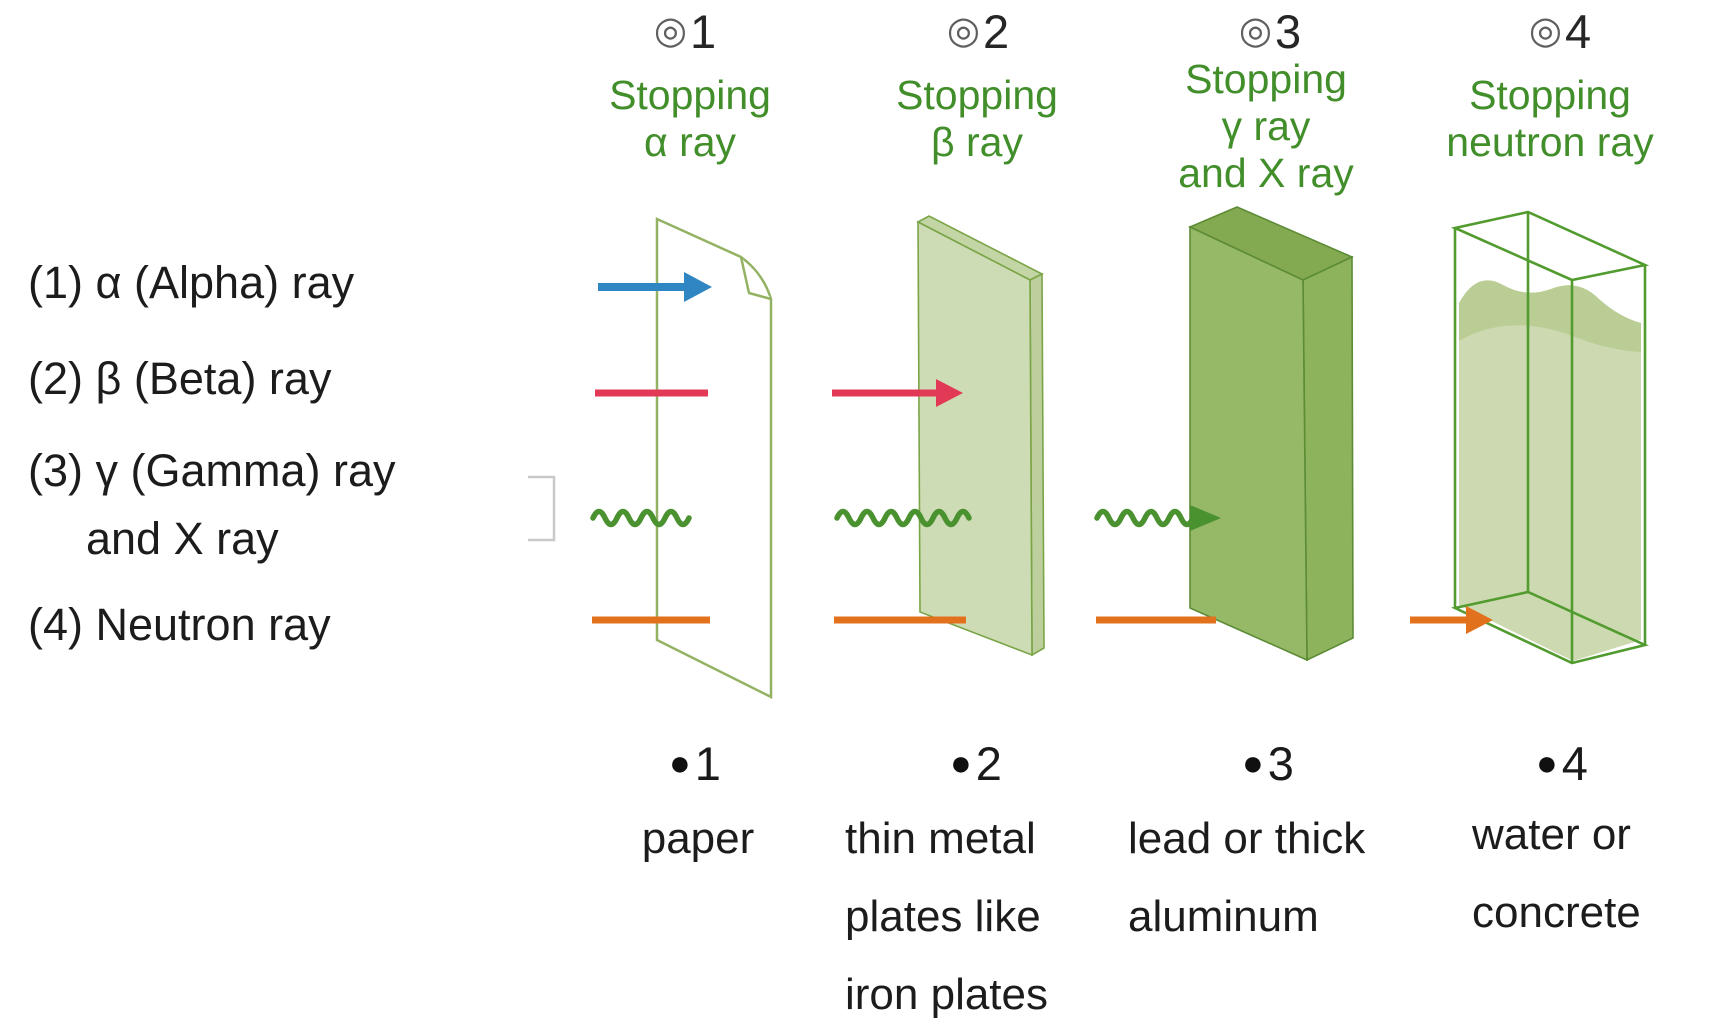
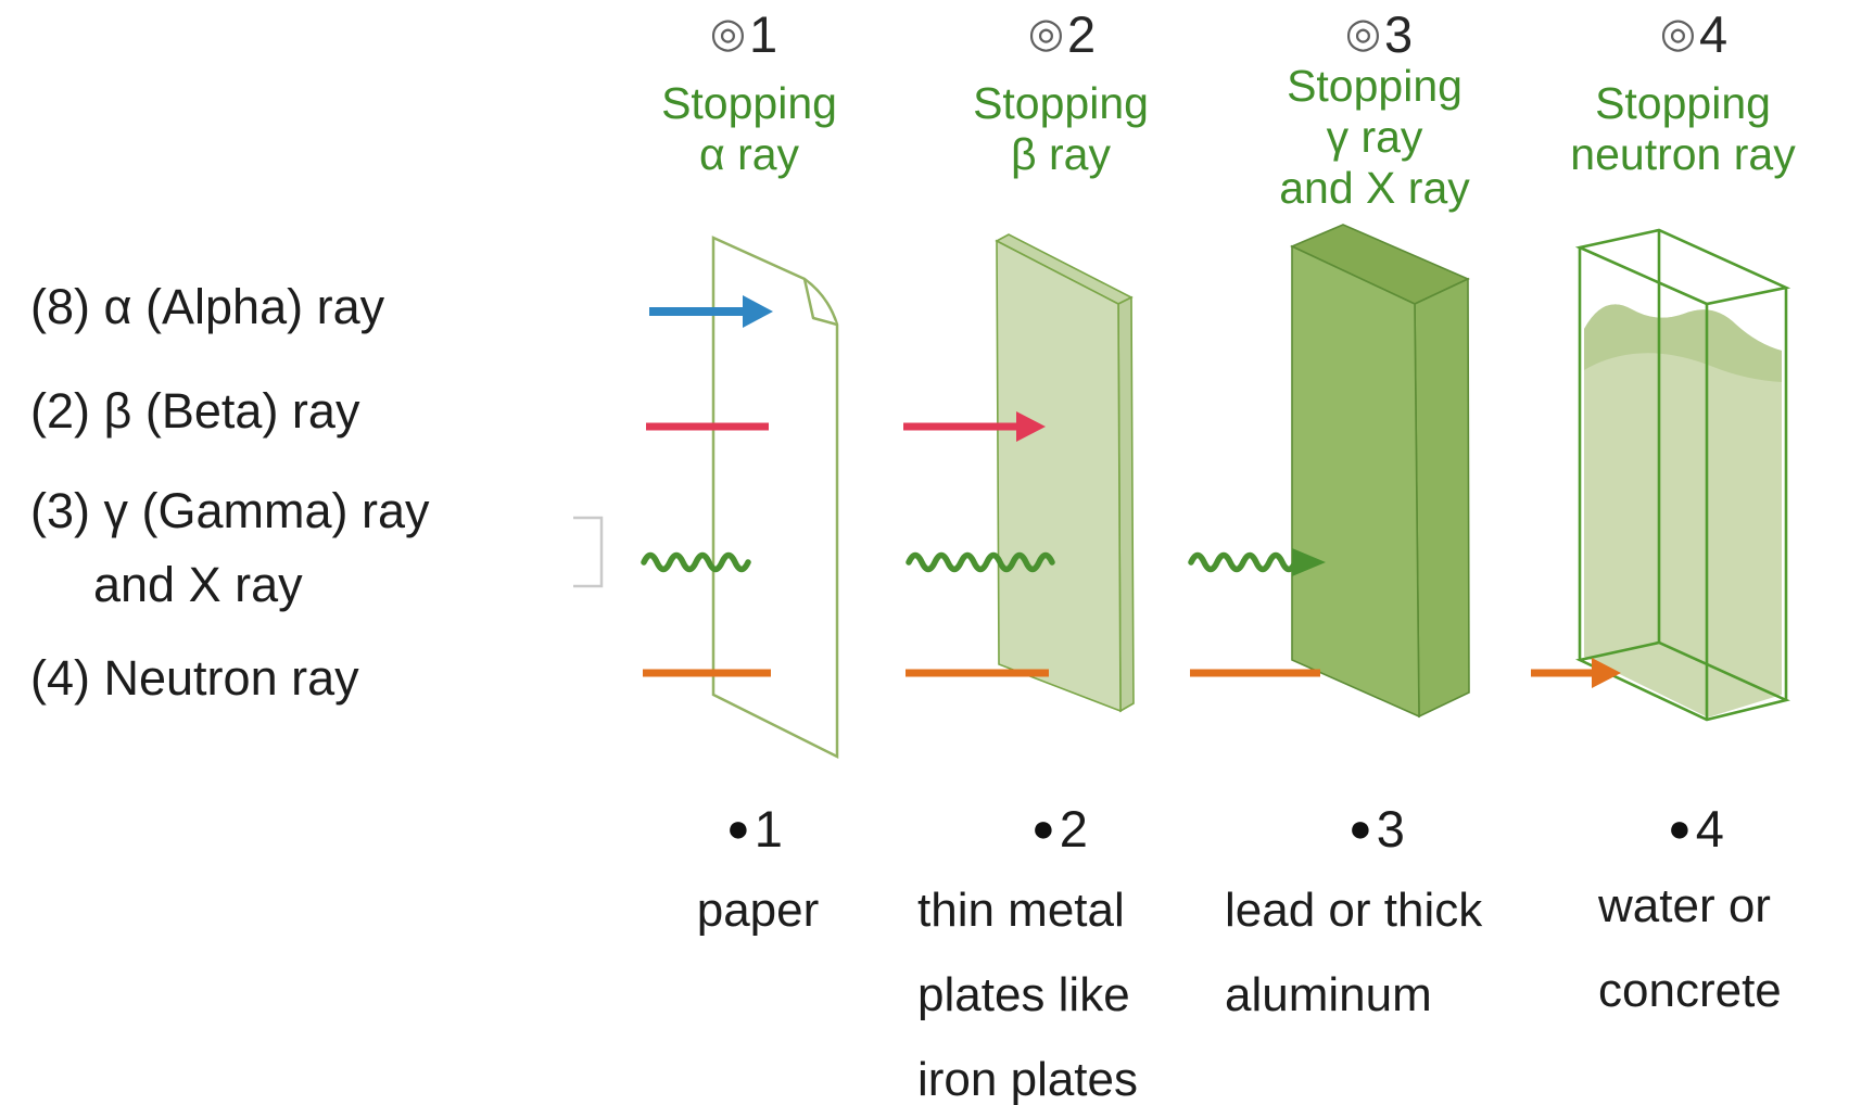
  ◎
  1
  ◎
  2
  ◎
  3
  ◎
  4
  Stopping
  α ray
  Stopping
  β ray
  Stopping
  γ ray
  and X ray
  Stopping
  neutron ray
- (1) α (Alpha) ray
+ (8) α (Alpha) ray
  (2) β (Beta) ray
  (3) γ (Gamma) ray
  and X ray
  (4) Neutron ray
  ●
  1
  ●
  2
  ●
  3
  ●
  4
  paper
  thin metal
  plates like
  iron plates
  lead or thick
  aluminum
  water or
  concrete
